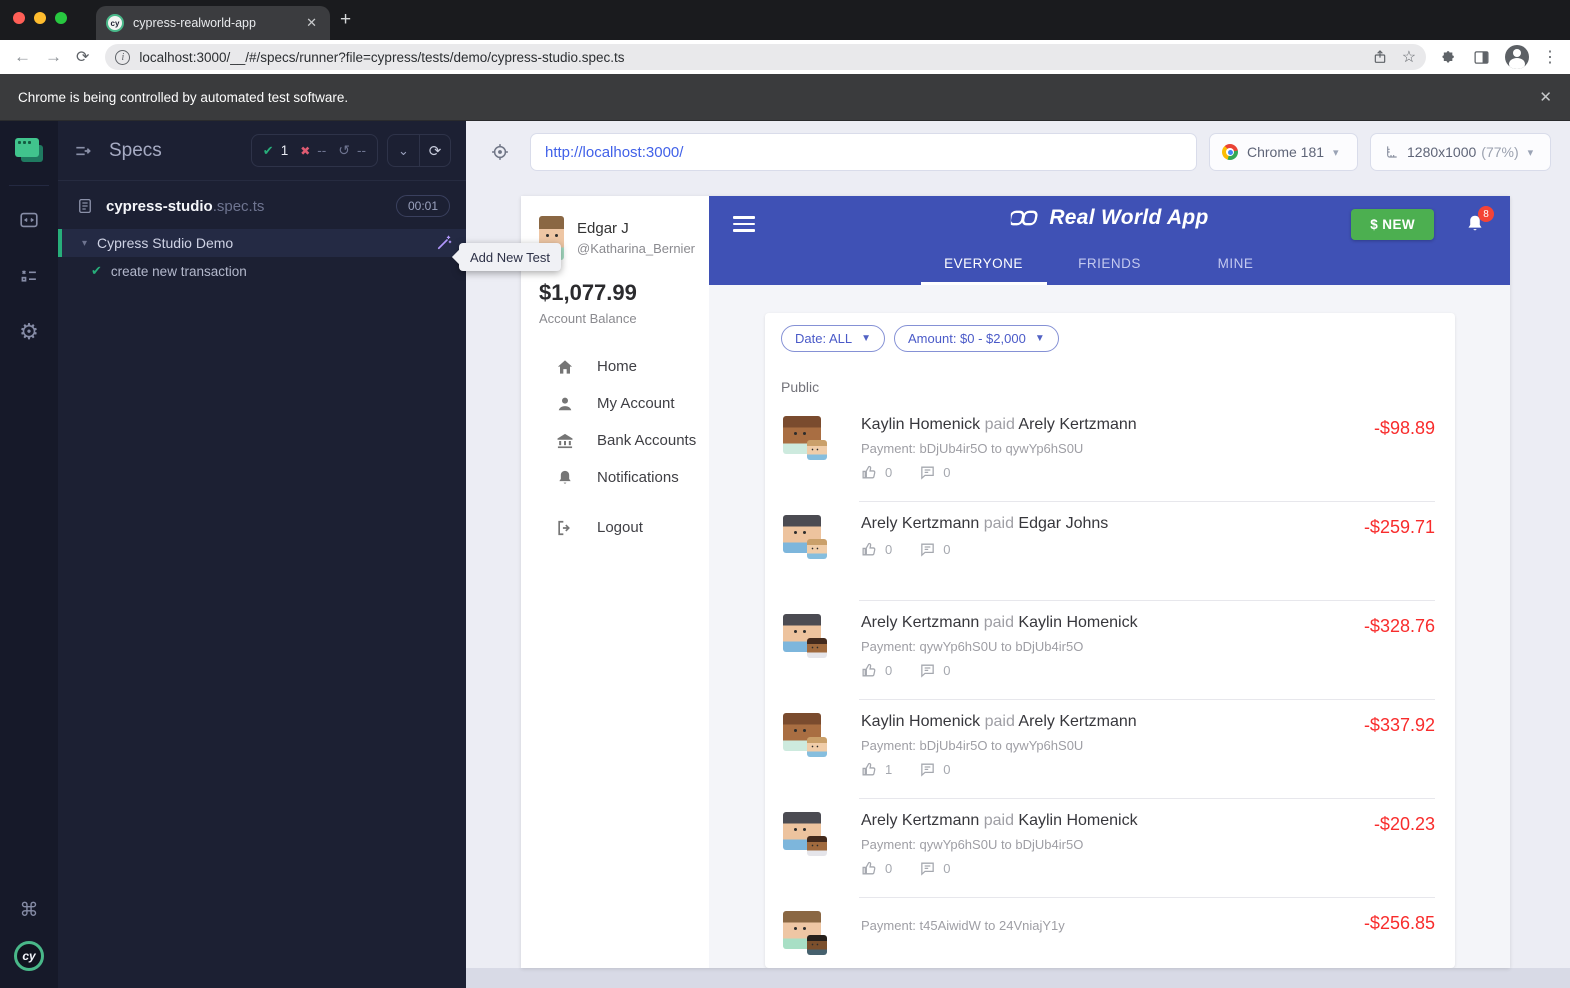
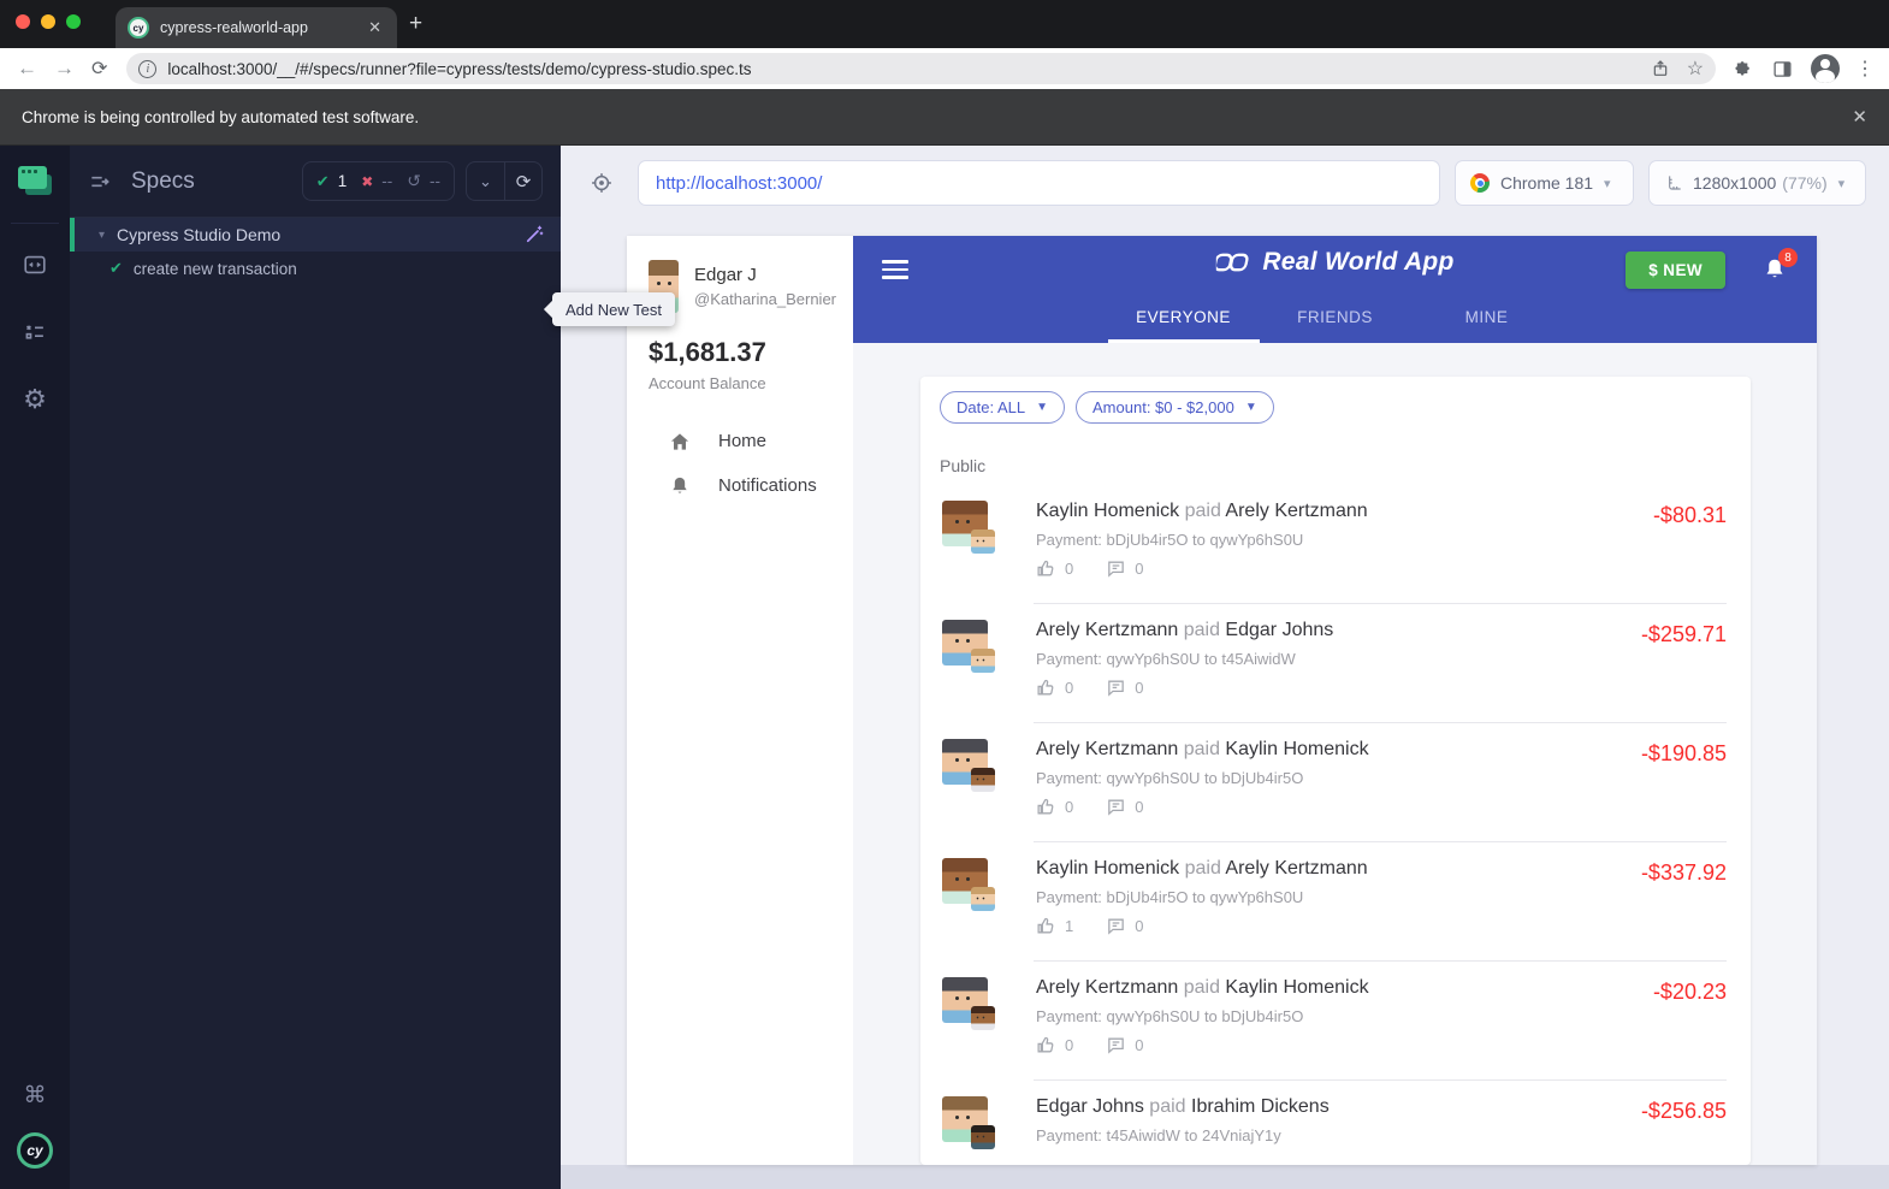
  cy
  cypress-realworld-app
  ✕
  +
  ←
  →
  ⟳
  i
  localhost:3000/__/#/specs/runner?file=cypress/tests/demo/cypress-studio.spec.ts
  ☆
  ⋮
  Chrome is being controlled by automated test software.
  ✕
  ⚙
  ⌘
  cy
  Specs
  ✔
  1
  ✖
  --
  ↺
  --
  ⌄
  ⟳
- cypress-studio
- .spec.ts
- 00:01
  ▾
  Cypress Studio Demo
  ✔
  create new transaction
  Add New Test
  http://localhost:3000/
  Chrome 181
  ▾
  1280x1000
  (77%)
  ▾
  Edgar J
  @Katharina_Bernier
- $1,077.99
+ $1,681.37
  Account Balance
  Home
- My Account
- Bank Accounts
  Notifications
- Logout
  Real World App
  $ NEW
  8
  EVERYONE
  FRIENDS
  MINE
  Date: ALL
  ▼
  Amount: $0 - $2,000
  ▼
  Public
  Kaylin Homenick paid Arely Kertzmann
  Payment: bDjUb4ir5O to qywYp6hS0U
  0
  0
- -$98.89
+ -$80.31
  Arely Kertzmann paid Edgar Johns
+ Payment: qywYp6hS0U to t45AiwidW
  0
  0
  -$259.71
  Arely Kertzmann paid Kaylin Homenick
  Payment: qywYp6hS0U to bDjUb4ir5O
  0
  0
- -$328.76
+ -$190.85
  Kaylin Homenick paid Arely Kertzmann
  Payment: bDjUb4ir5O to qywYp6hS0U
  1
  0
  -$337.92
  Arely Kertzmann paid Kaylin Homenick
  Payment: qywYp6hS0U to bDjUb4ir5O
  0
  0
  -$20.23
+ Edgar Johns paid Ibrahim Dickens
  Payment: t45AiwidW to 24VniajY1y
  -$256.85
